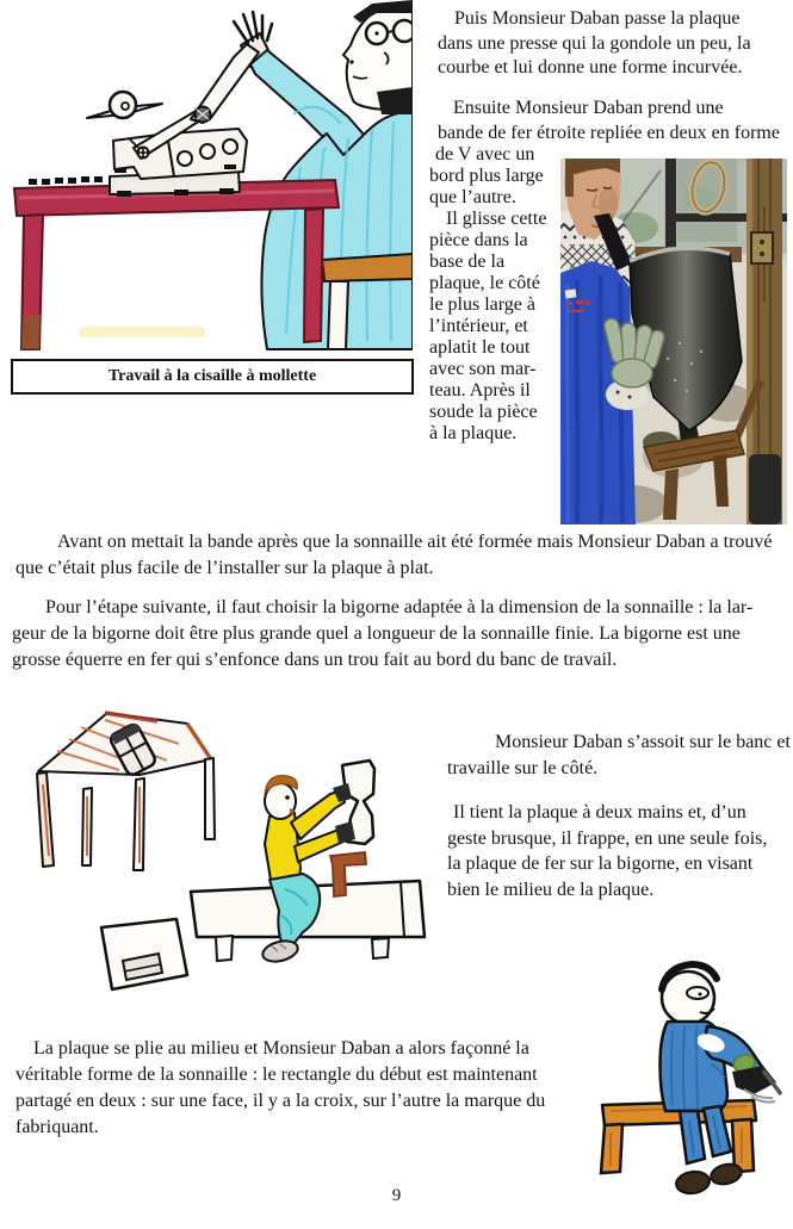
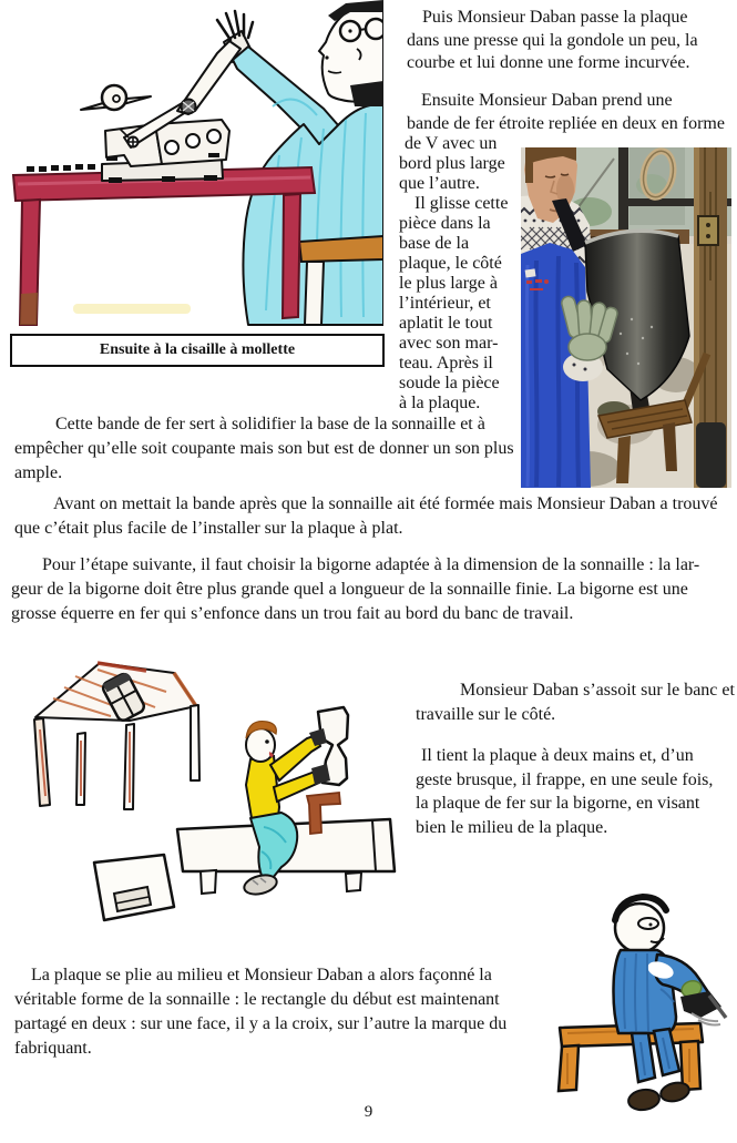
- Travail à la cisaille à mollette
+ Ensuite à la cisaille à mollette
  Puis Monsieur Daban passe la plaque
  dans une presse qui la gondole un peu, la
  courbe et lui donne une forme incurvée.
  Ensuite Monsieur Daban prend une
  bande de fer étroite repliée en deux en forme
  de V avec un
  bord plus large
  que l’autre.
  Il glisse cette
  pièce dans la
  base de la
  plaque, le côté
  le plus large à
  l’intérieur, et
  aplatit le tout
  avec son mar-
  teau. Après il
  soude la pièce
  à la plaque.
+ Cette bande de fer sert à solidifier la base de la sonnaille et à
+ empêcher qu’elle soit coupante mais son but est de donner un son plus
+ ample.
  Avant on mettait la bande après que la sonnaille ait été formée mais Monsieur Daban a trouvé
  que c’était plus facile de l’installer sur la plaque à plat.
  Pour l’étape suivante, il faut choisir la bigorne adaptée à la dimension de la sonnaille : la lar-
  geur de la bigorne doit être plus grande quel a longueur de la sonnaille finie. La bigorne est une
  grosse équerre en fer qui s’enfonce dans un trou fait au bord du banc de travail.
  Monsieur Daban s’assoit sur le banc et
  travaille sur le côté.
  Il tient la plaque à deux mains et, d’un
  geste brusque, il frappe, en une seule fois,
  la plaque de fer sur la bigorne, en visant
  bien le milieu de la plaque.
  La plaque se plie au milieu et Monsieur Daban a alors façonné la
  véritable forme de la sonnaille : le rectangle du début est maintenant
  partagé en deux : sur une face, il y a la croix, sur l’autre la marque du
  fabriquant.
  9
